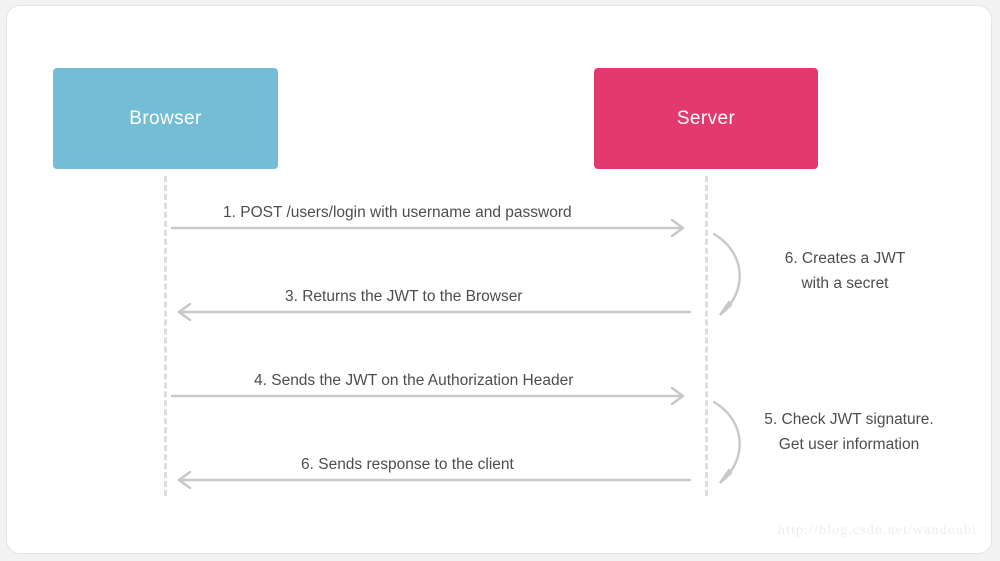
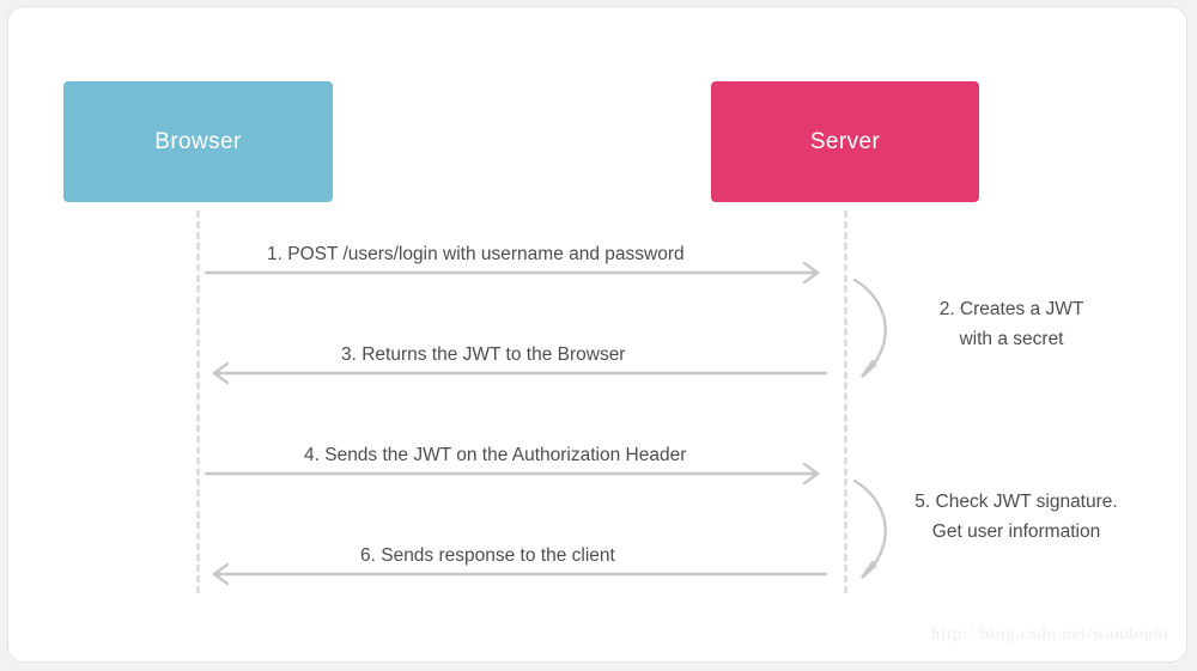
  Browser
  Server
  1. POST /users/login with username and password
  3. Returns the JWT to the Browser
  4. Sends the JWT on the Authorization Header
  6. Sends response to the client
- 6. Creates a JWT
+ 2. Creates a JWT
  with a secret
  5. Check JWT signature.
  Get user information
